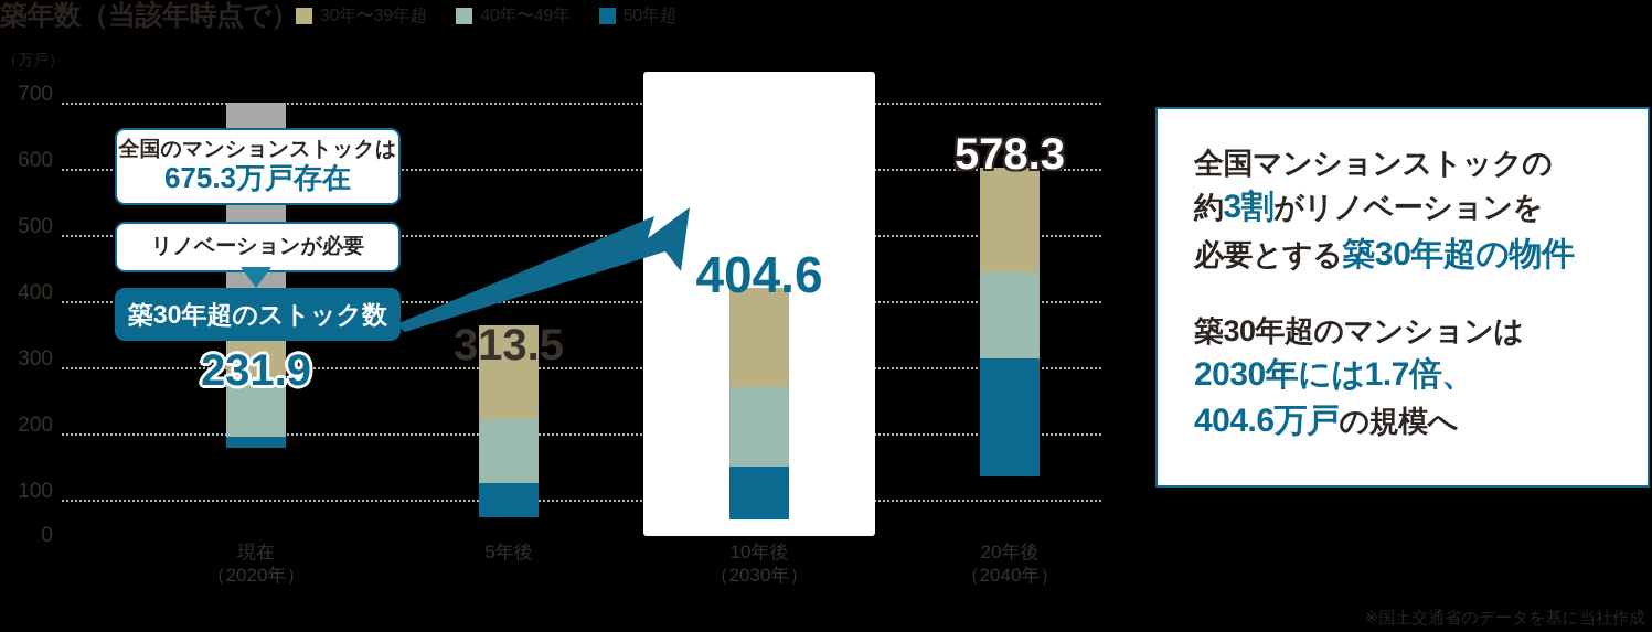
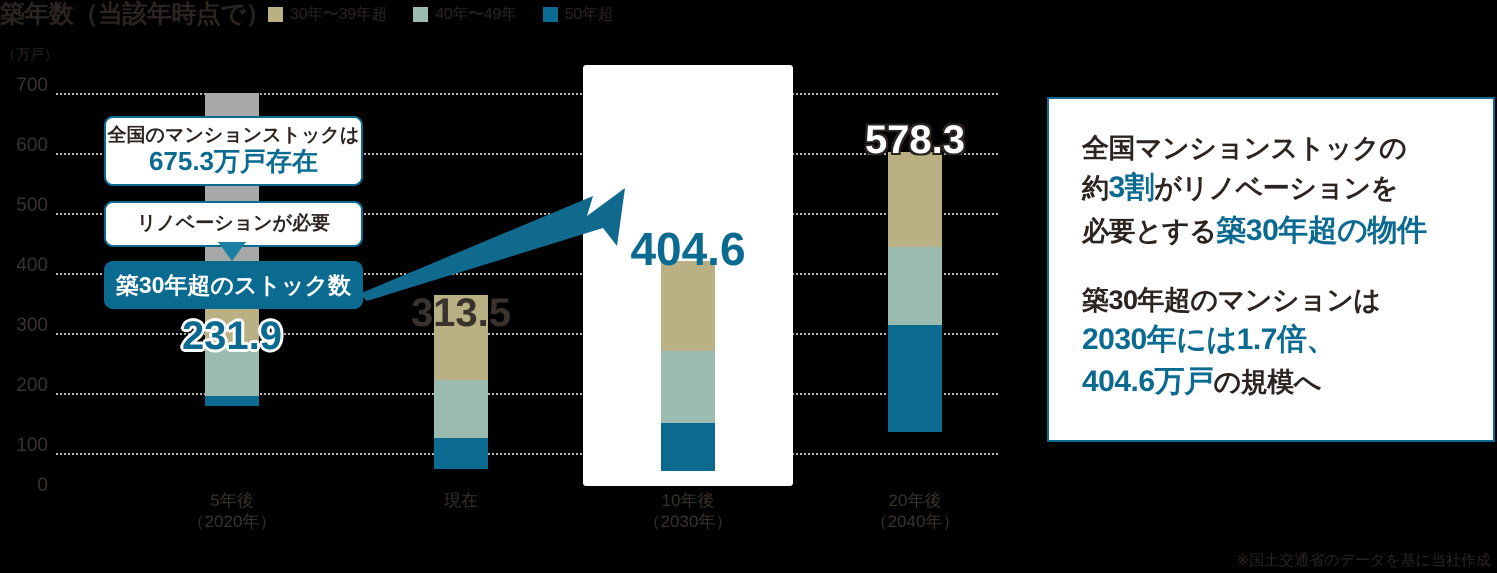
  築年数（当該年時点で）
  30年〜39年超
  40年〜49年
  50年超
  （万戸）
  700
  600
  500
  400
  300
  200
  100
  0
  231.9
- 現在
+ 5年後
  （2020年）
  313.5
- 5年後
+ 現在
  404.6
  10年後
  （2030年）
  578.3
  20年後
  （2040年）
  全国のマンションストックは
  675.3万戸存在
  リノベーションが必要
  築30年超のストック数
  全国マンションストックの
  約3割がリノベーションを
  必要とする築30年超の物件
  築30年超のマンションは
  2030年には1.7倍、
  404.6万戸の規模へ
  ※国土交通省のデータを基に当社作成
